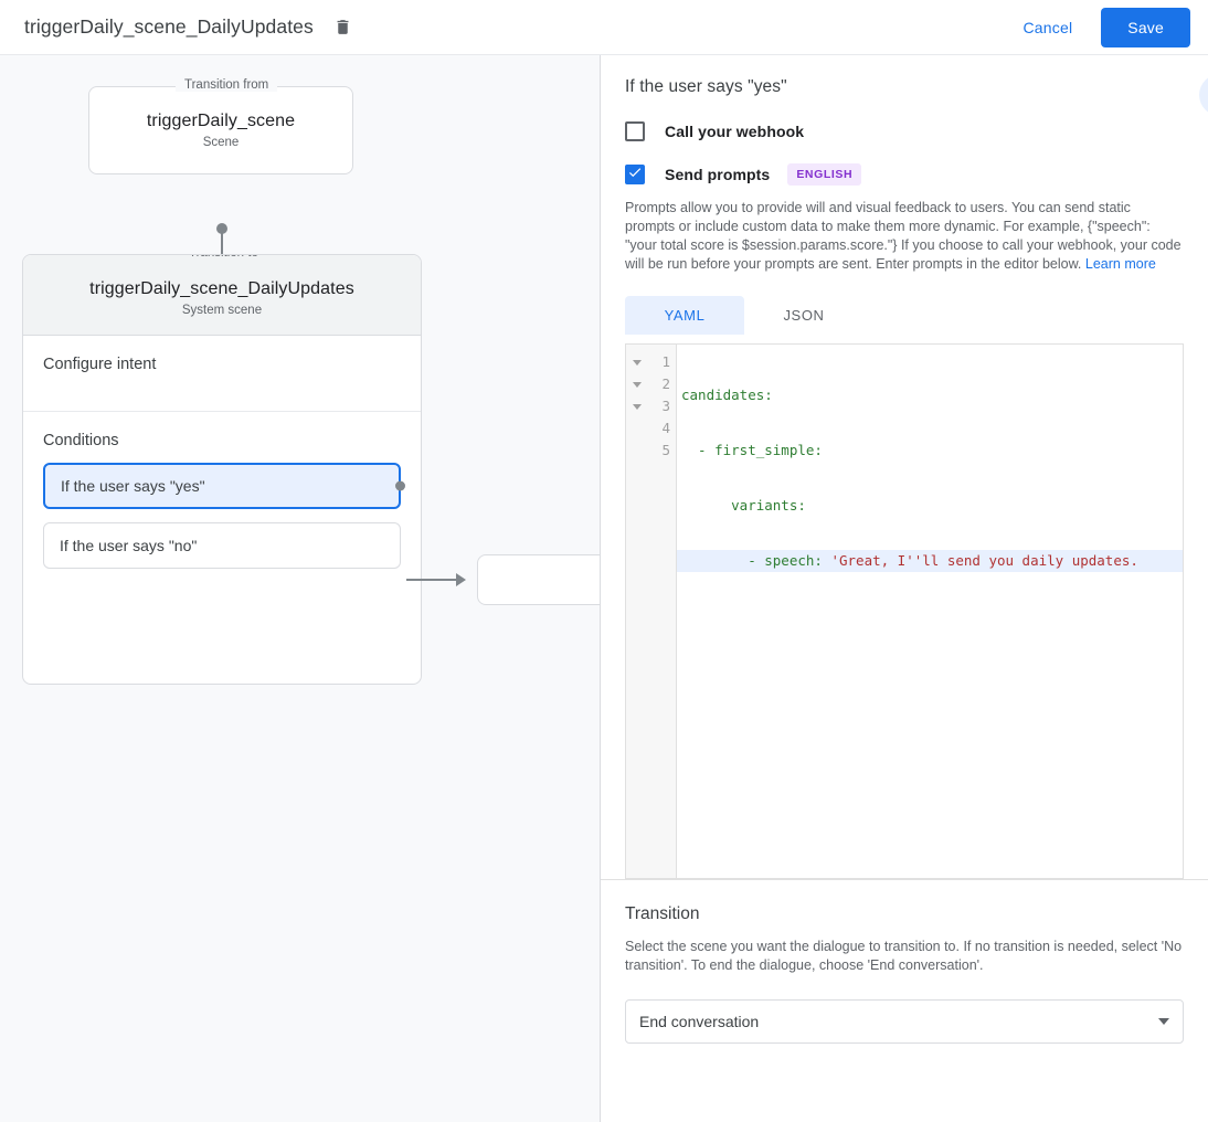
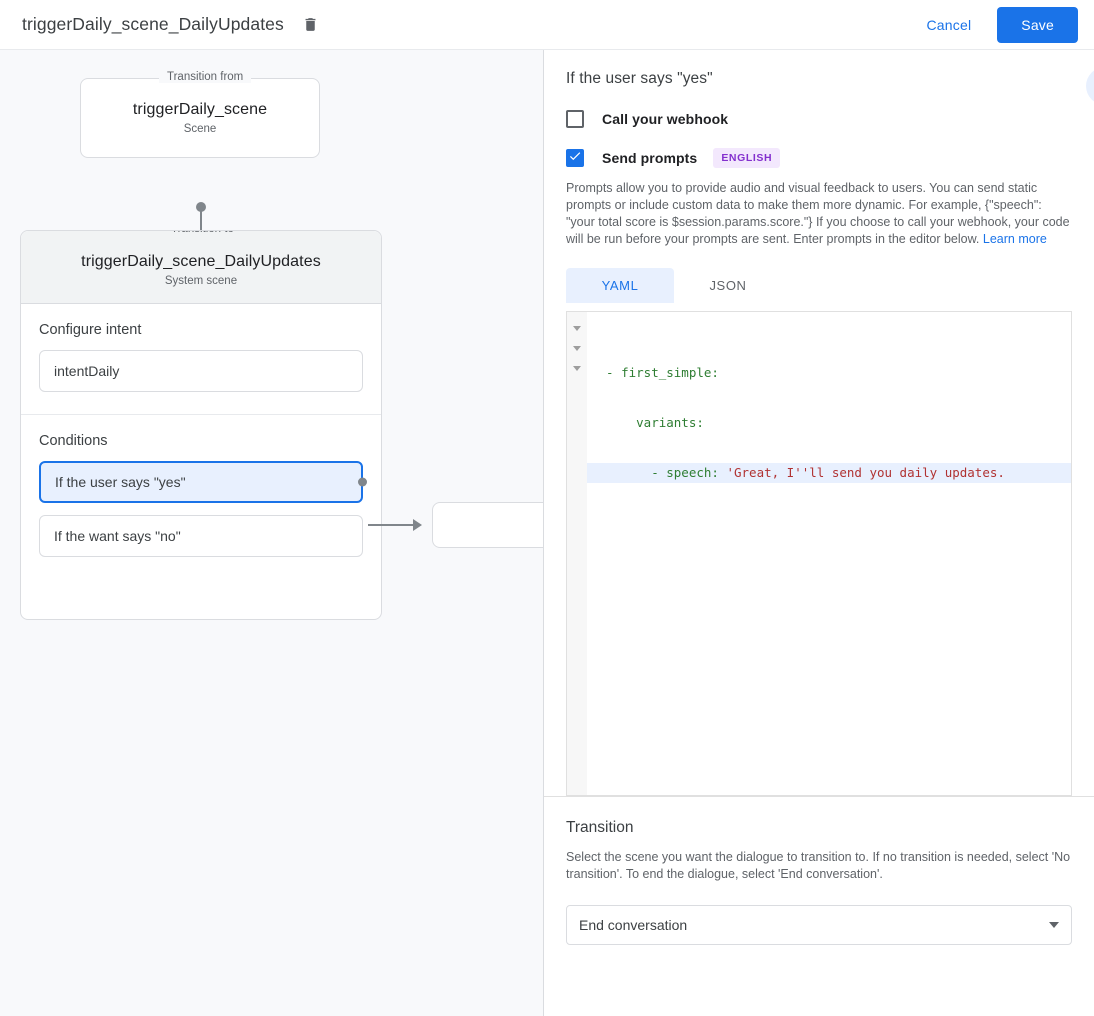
  triggerDaily_scene_DailyUpdates
  Cancel
  Save
  Transition from
  triggerDaily_scene
  Scene
  triggerDaily_scene_DailyUpdates
  System scene
  Configure intent
+ intentDaily
  Conditions
  If the user says "yes"
- If the user says "no"
+ If the want says "no"
  If the user says "yes"
  Call your webhook
  Send prompts
  ENGLISH
- Prompts allow you to provide will and visual feedback to users. You can send static prompts or include custom data to make them more dynamic. For example, {"speech": "your total score is $session.params.score."} If you choose to call your webhook, your code will be run before your prompts are sent. Enter prompts in the editor below. Learn more
+ Prompts allow you to provide audio and visual feedback to users. You can send static prompts or include custom data to make them more dynamic. For example, {"speech": "your total score is $session.params.score."} If you choose to call your webhook, your code will be run before your prompts are sent. Enter prompts in the editor below. Learn more
  YAML
  JSON
- 1
- 2
- 3
- 4
- 5
- candidates:
  - first_simple:
  variants:
  - speech: 'Great, I''ll send you daily updates.
  Transition
- Select the scene you want the dialogue to transition to. If no transition is needed, select 'No transition'. To end the dialogue, choose 'End conversation'.
+ Select the scene you want the dialogue to transition to. If no transition is needed, select 'No transition'. To end the dialogue, select 'End conversation'.
  End conversation
